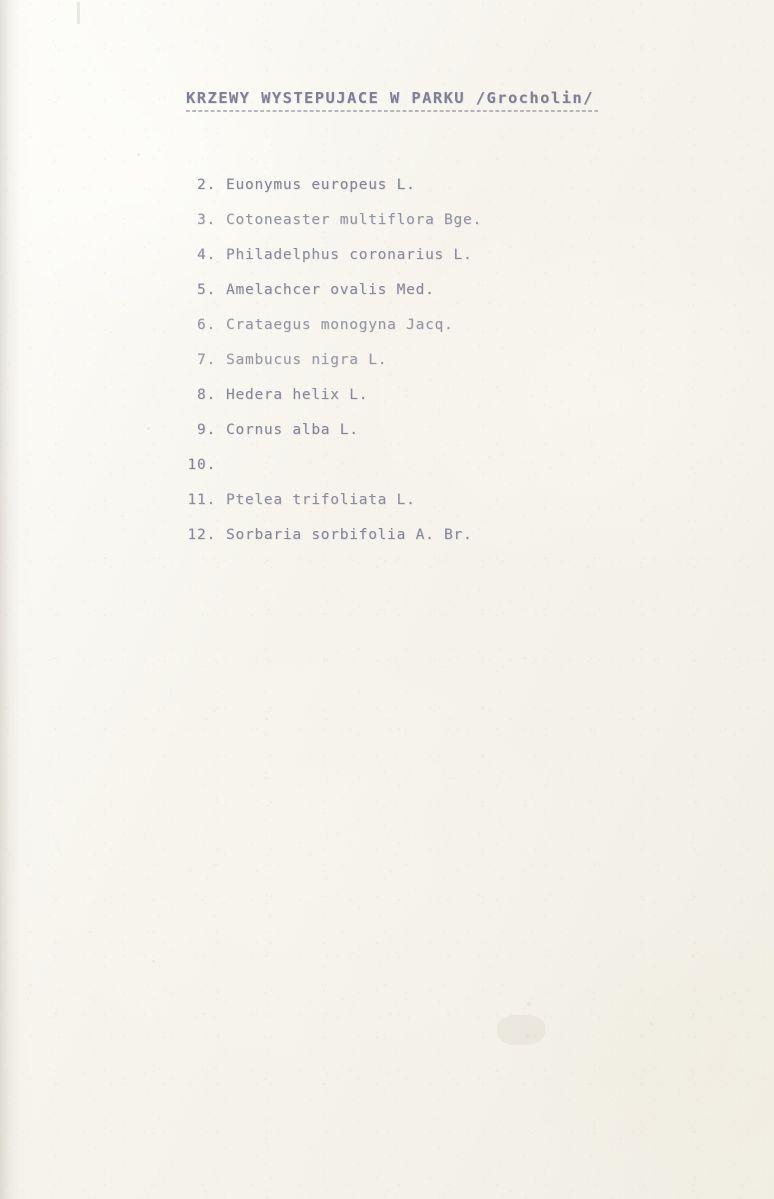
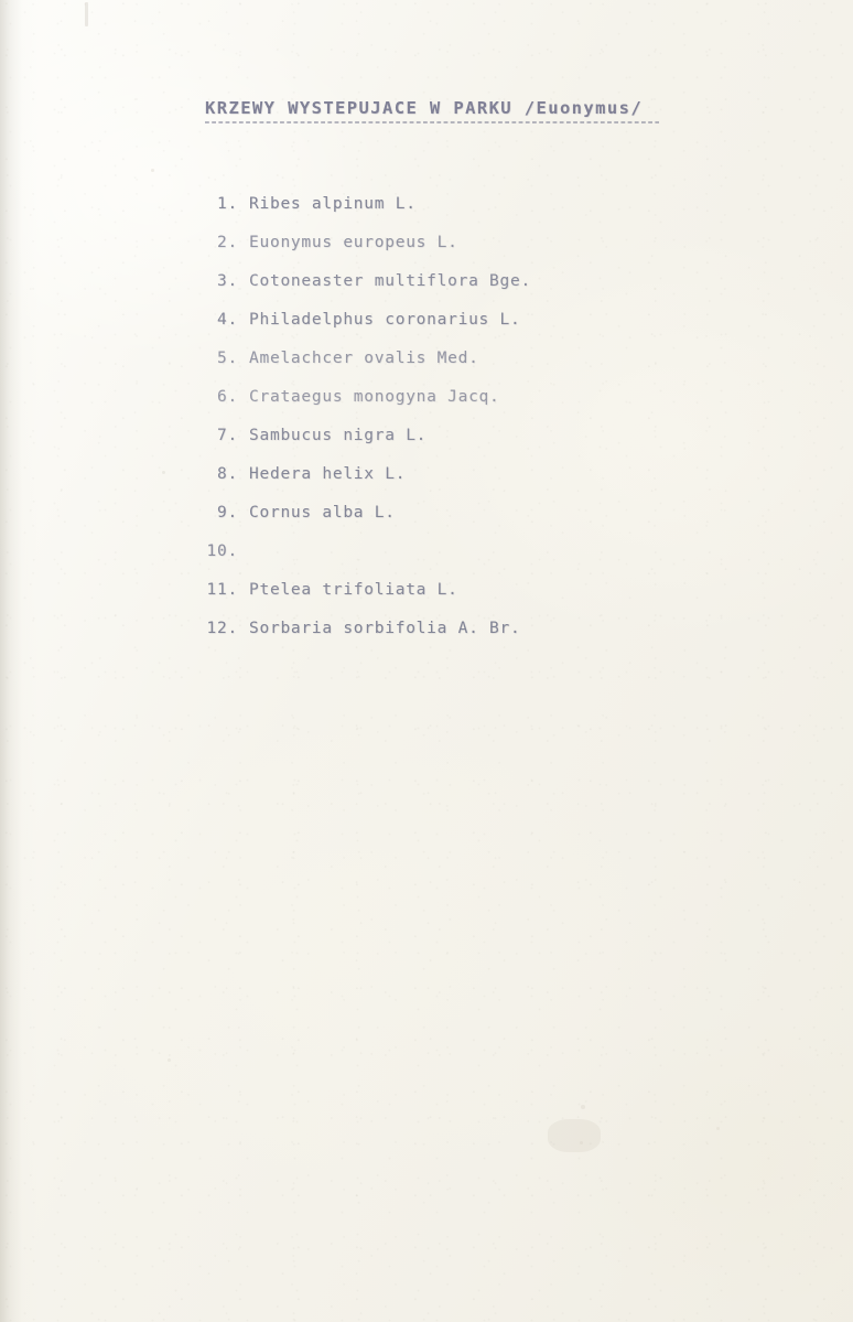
- KRZEWY WYSTEPUJACE W PARKU /Grocholin/
+ KRZEWY WYSTEPUJACE W PARKU /Euonymus/
+ 1.
+ Ribes alpinum L.
  2.
  Euonymus europeus L.
  3.
  Cotoneaster multiflora Bge.
  4.
  Philadelphus coronarius L.
  5.
  Amelachcer ovalis Med.
  6.
  Crataegus monogyna Jacq.
  7.
  Sambucus nigra L.
  8.
  Hedera helix L.
  9.
  Cornus alba L.
  10.
  11.
  Ptelea trifoliata L.
  12.
  Sorbaria sorbifolia A. Br.
